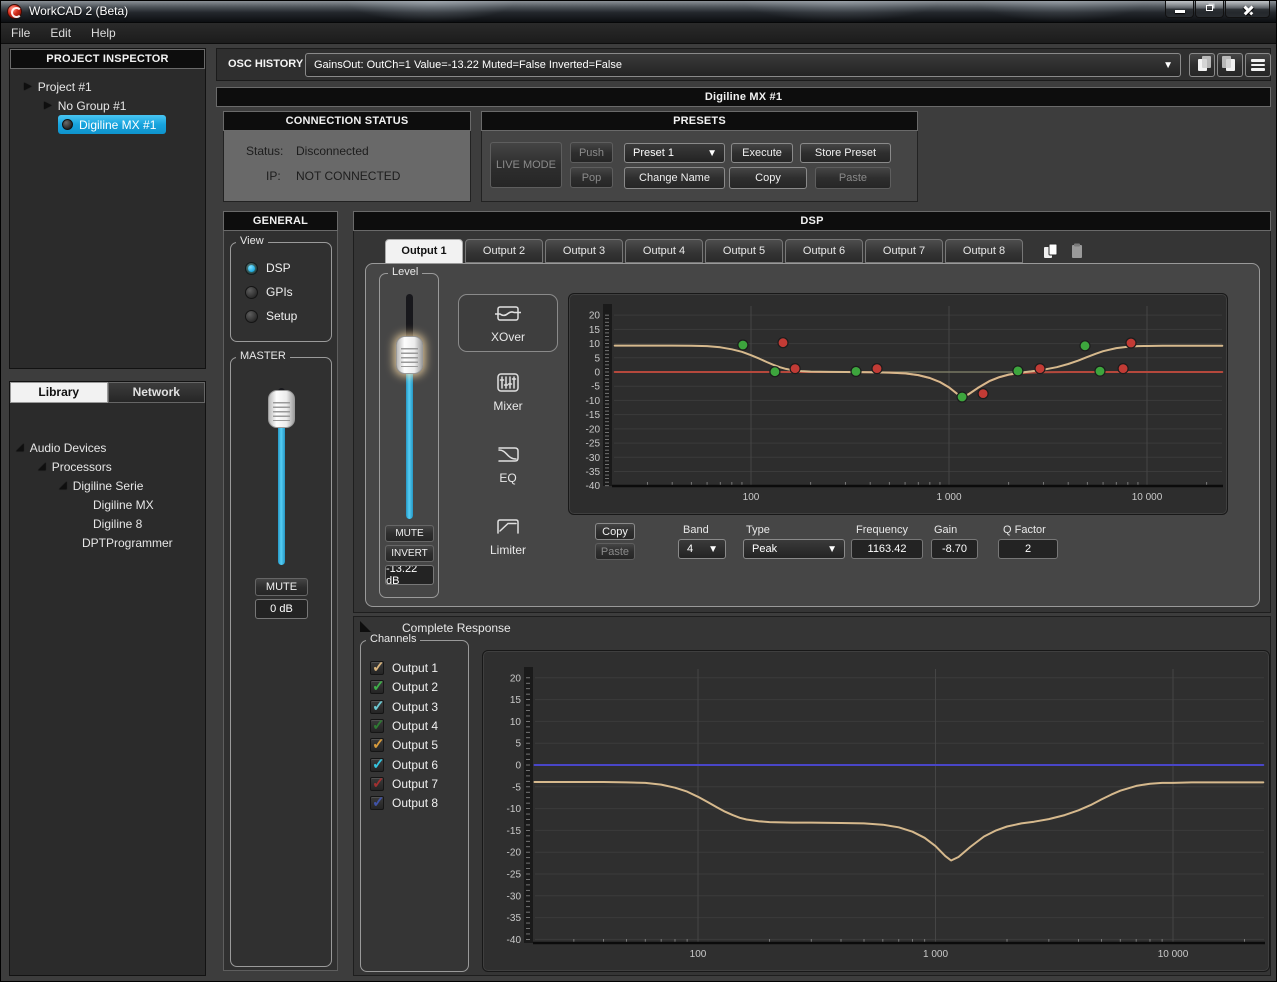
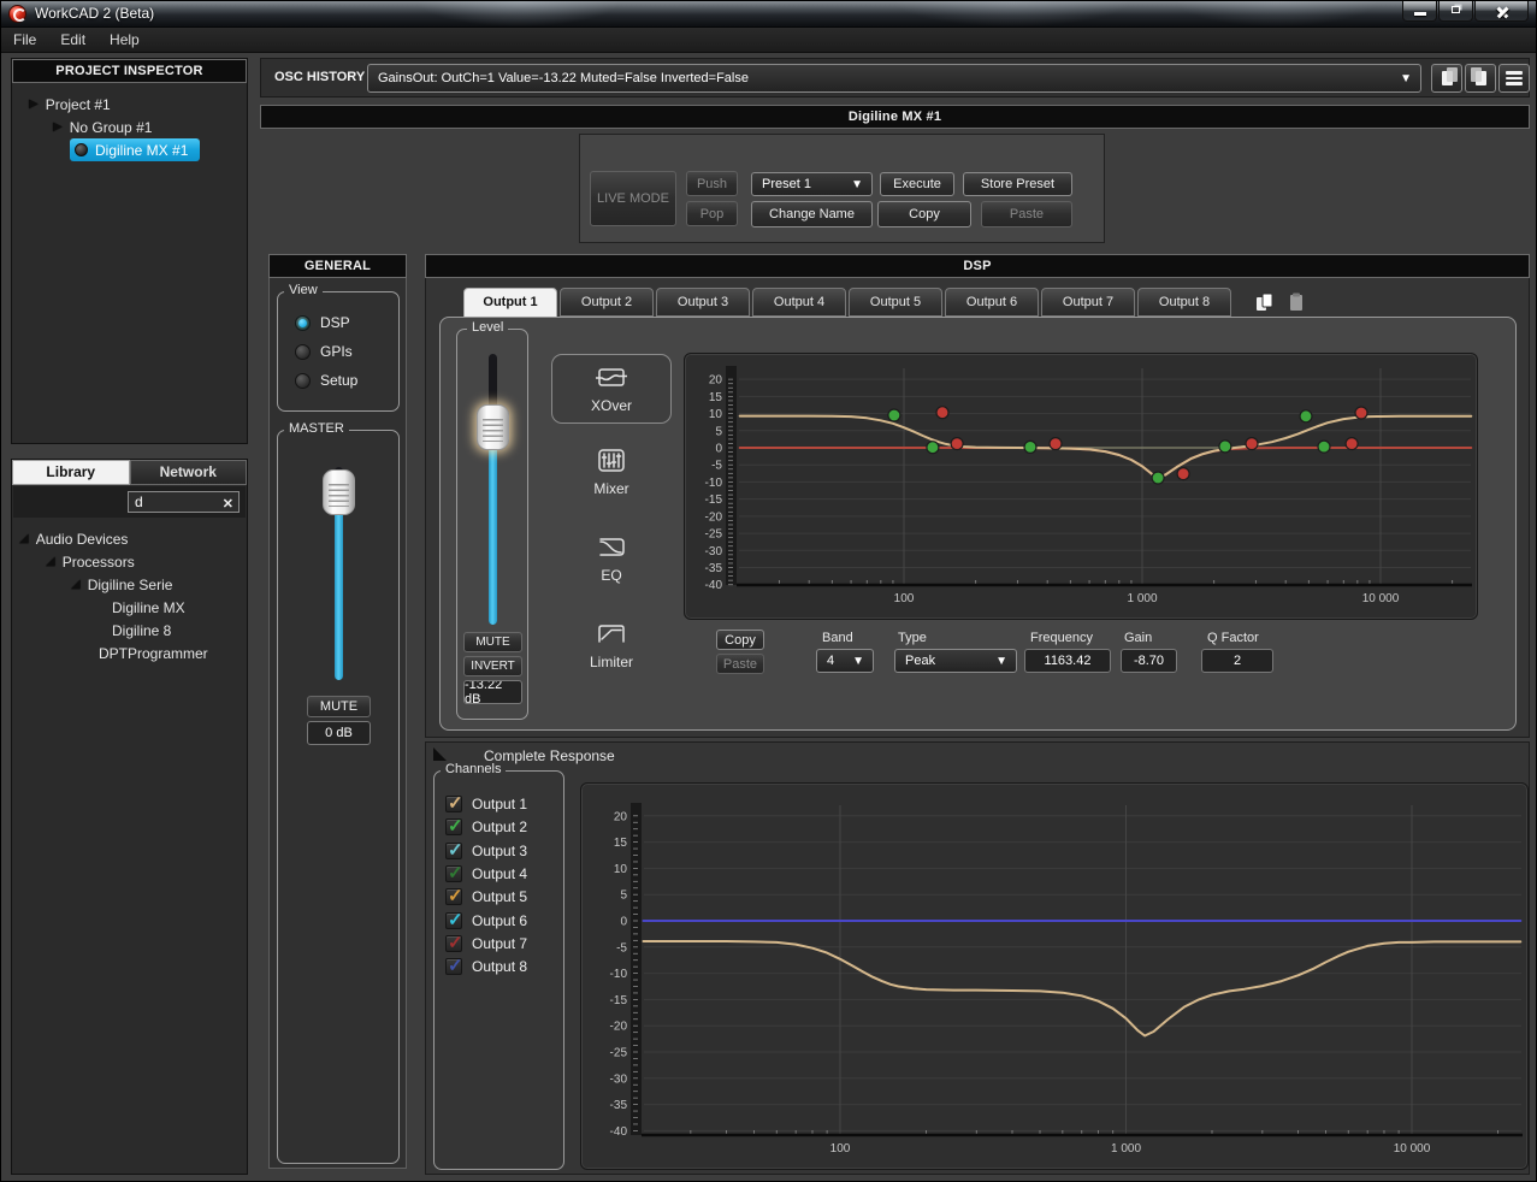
  WorkCAD 2 (Beta)
  File
  Edit
  Help
  PROJECT INSPECTOR
  ▶
  Project #1
  ▶
  No Group #1
  Digiline MX #1
  Library
  Network
+ d
+ ✕
  ◢
  Audio Devices
  ◢
  Processors
  ◢
  Digiline Serie
  Digiline MX
  Digiline 8
  DPTProgrammer
  OSC HISTORY
  GainsOut: OutCh=1 Value=-13.22 Muted=False Inverted=False
  ▼
  Digiline MX #1
- CONNECTION STATUS
- Status:
- Disconnected
- IP:
- NOT CONNECTED
- PRESETS
  LIVE MODE
  Push
  Pop
  Preset 1
  ▼
  Change Name
  Execute
  Copy
  Store Preset
  Paste
  GENERAL
  View
  DSP
  GPIs
  Setup
  MASTER
  MUTE
  0 dB
  DSP
  Output 1
  Output 2
  Output 3
  Output 4
  Output 5
  Output 6
  Output 7
  Output 8
  Level
  MUTE
  INVERT
  -13.22 dB
  XOver
  Mixer
  EQ
  Limiter
  20
  15
  10
  5
  0
  -5
  -10
  -15
  -20
  -25
  -30
  -35
  -40
  100
  1 000
  10 000
  Copy
  Paste
  Band
  4
  ▼
  Type
  Peak
  ▼
  Frequency
  1163.42
  Gain
  -8.70
  Q Factor
  2
  Complete Response
  Channels
  ✓
  Output 1
  ✓
  Output 2
  ✓
  Output 3
  ✓
  Output 4
  ✓
  Output 5
  ✓
  Output 6
  ✓
  Output 7
  ✓
  Output 8
  20
  15
  10
  5
  0
  -5
  -10
  -15
  -20
  -25
  -30
  -35
  -40
  100
  1 000
  10 000
